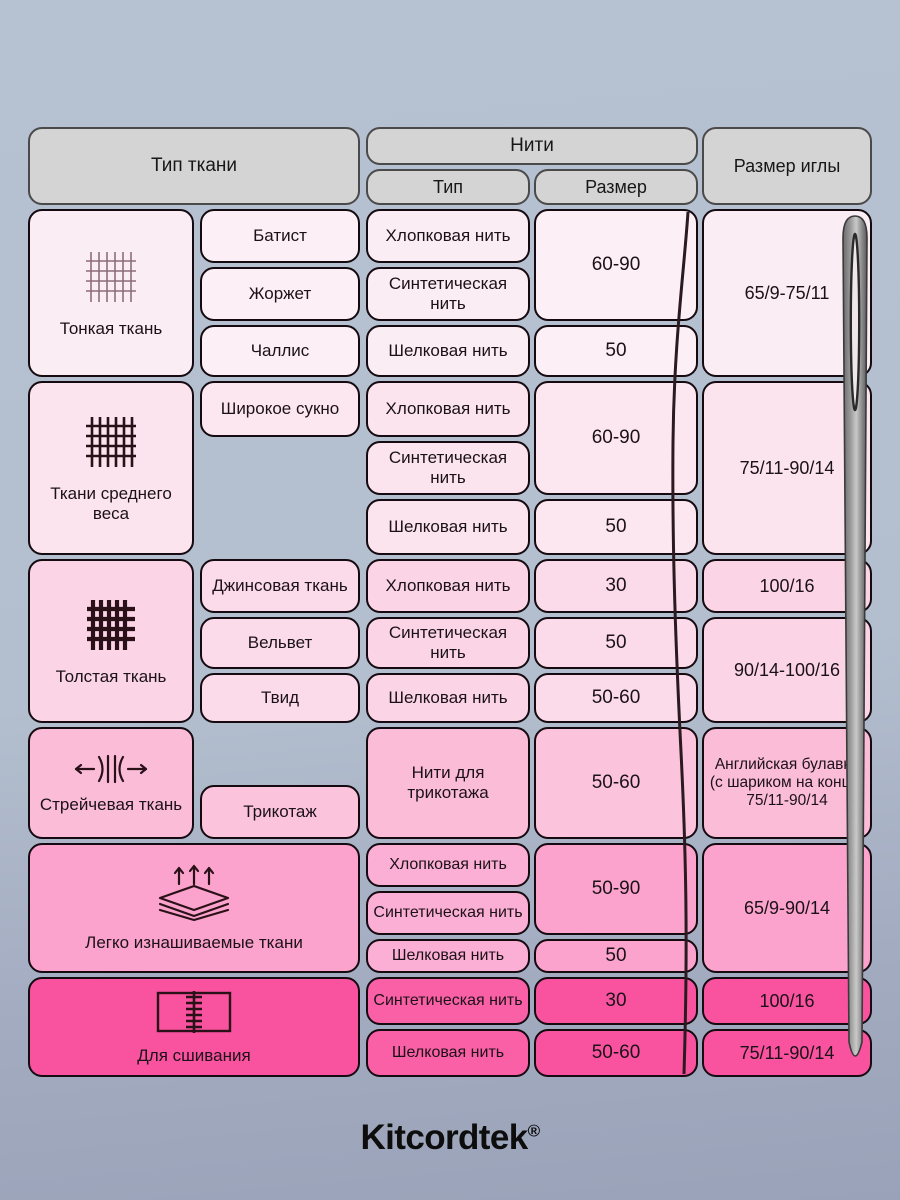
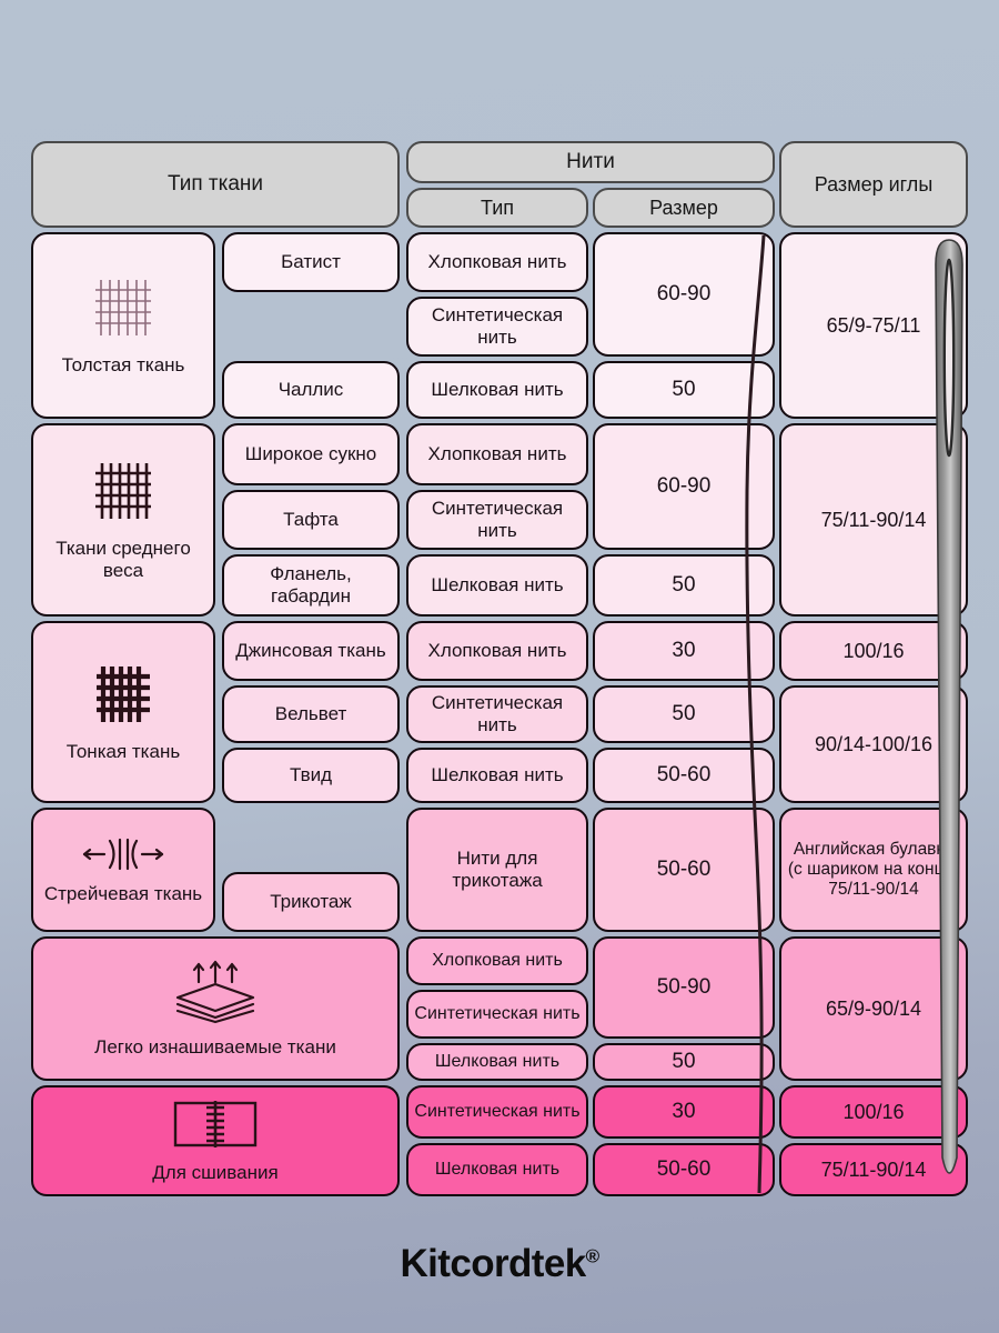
  Тип ткани
  Нити
  Тип
  Размер
  Размер иглы
- Тонкая ткань
+ Толстая ткань
  Батист
- Жоржет
  Чаллис
  Хлопковая нить
  Синтетическая нить
  Шелковая нить
  60-90
  50
  65/9-75/11
  Ткани среднего веса
  Широкое сукно
+ Тафта
+ Фланель, габардин
  Хлопковая нить
  Синтетическая нить
  Шелковая нить
  60-90
  50
  75/11-90/14
- Толстая ткань
+ Тонкая ткань
  Джинсовая ткань
  Вельвет
  Твид
  Хлопковая нить
  Синтетическая нить
  Шелковая нить
  30
  50
  50-60
  100/16
  90/14-100/16
  Стрейчевая ткань
  Трикотаж
  Нити для трикотажа
  50-60
  Английская булав (с шариком на конц 75/11-90/14
  Легко изнашиваемые ткани
  Хлопковая нить
  Синтетическая нить
  Шелковая нить
  50-90
  50
  65/9-90/14
  Для сшивания
  Синтетическая нить
  Шелковая нить
  30
  50-60
  100/16
  75/11-90/14
  Kitcordtek®
